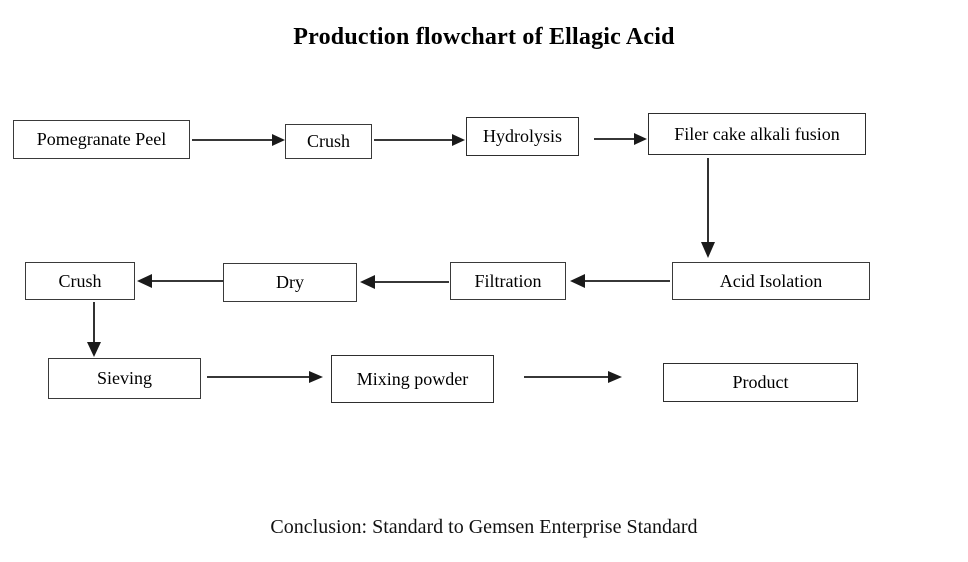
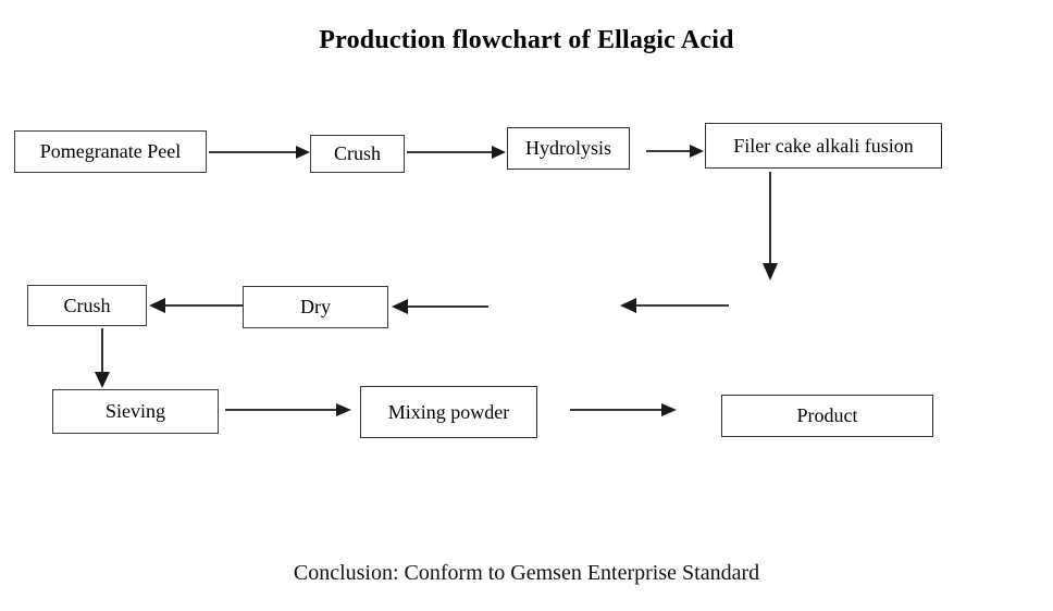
  Production flowchart of Ellagic Acid
  Pomegranate Peel
  Crush
  Hydrolysis
  Filer cake alkali fusion
- Acid Isolation
- Filtration
  Dry
  Crush
  Sieving
  Mixing powder
  Product
- Conclusion: Standard to Gemsen Enterprise Standard
+ Conclusion: Conform to Gemsen Enterprise Standard
